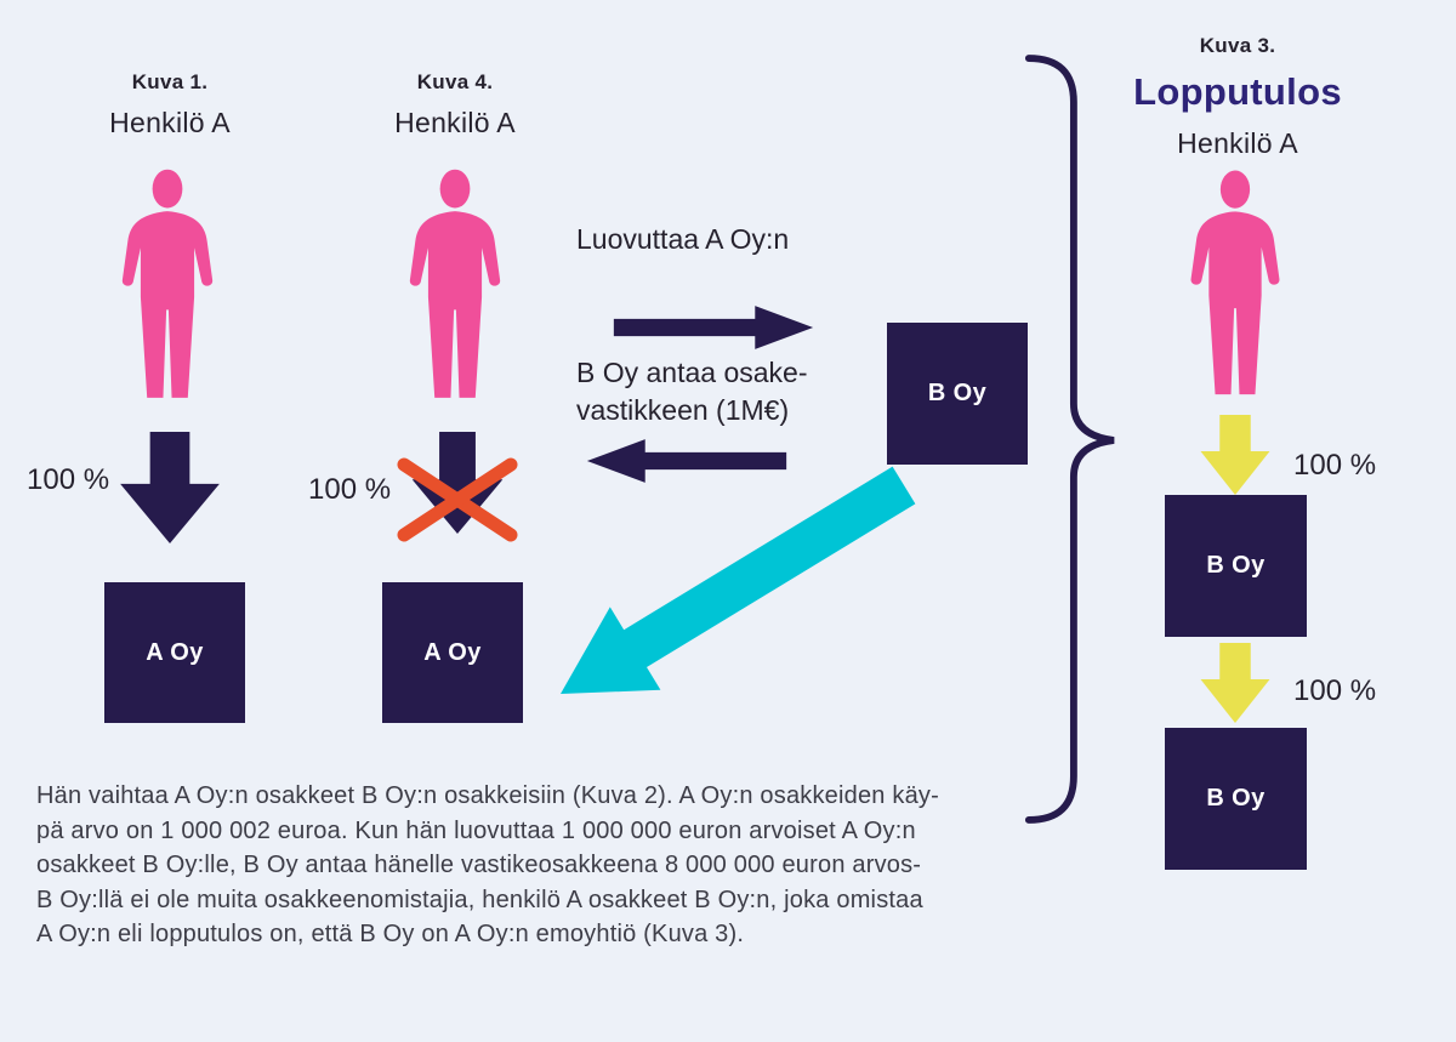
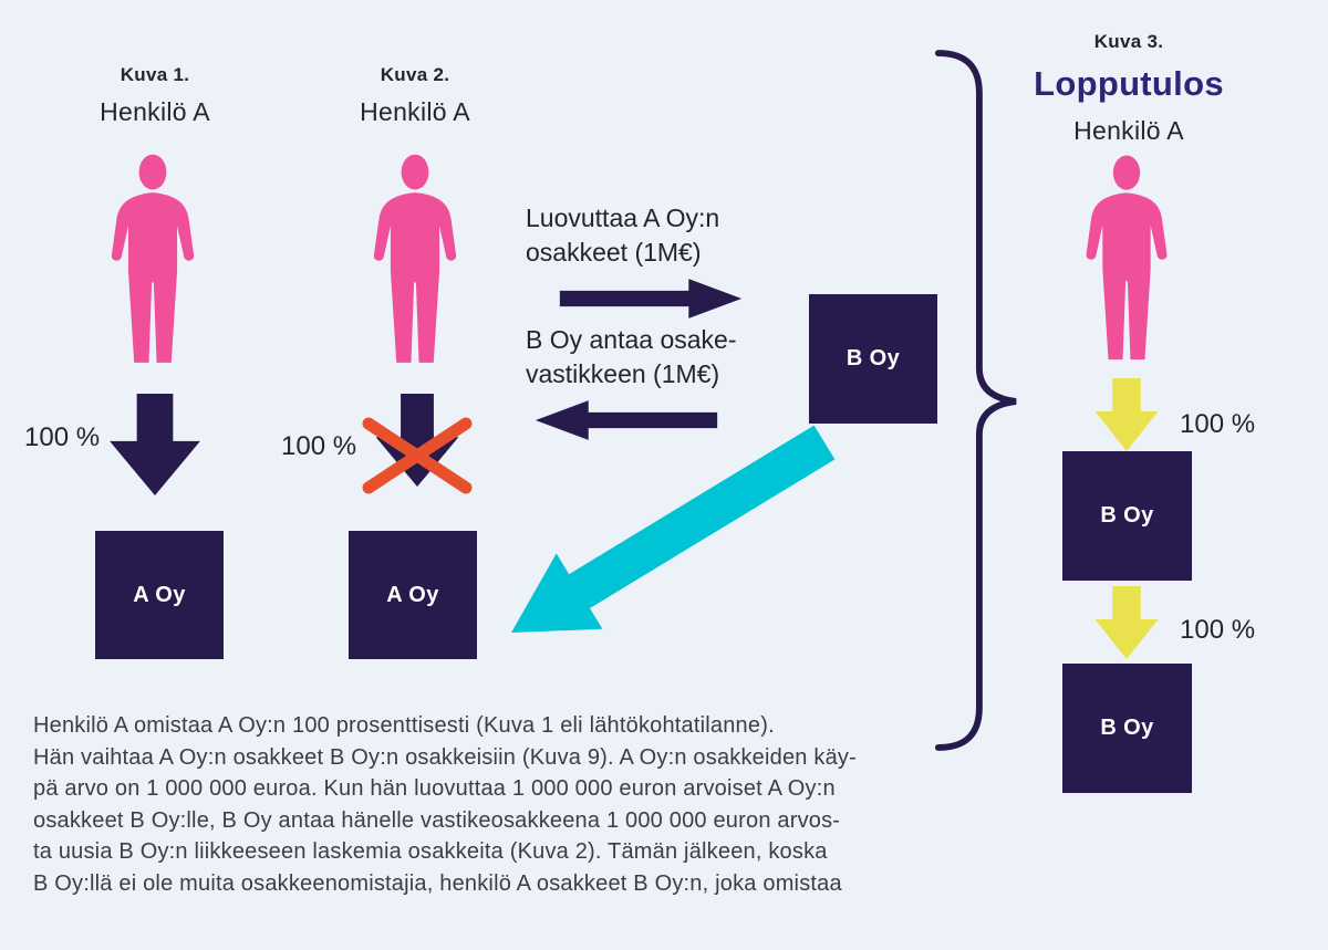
  Kuva 1.
  Henkilö A
  100 %
  A Oy
- Kuva 4.
+ Kuva 2.
  Henkilö A
  100 %
  A Oy
  Luovuttaa A Oy:n
+ osakkeet (1M€)
  B Oy antaa osake-
  vastikkeen (1M€)
  B Oy
  Kuva 3.
  Lopputulos
  Henkilö A
  100 %
  B Oy
  100 %
  B Oy
+ Henkilö A omistaa A Oy:n 100 prosenttisesti (Kuva 1 eli lähtökohtatilanne).
- Hän vaihtaa A Oy:n osakkeet B Oy:n osakkeisiin (Kuva 2). A Oy:n osakkeiden käy-
+ Hän vaihtaa A Oy:n osakkeet B Oy:n osakkeisiin (Kuva 9). A Oy:n osakkeiden käy-
- pä arvo on 1 000 002 euroa. Kun hän luovuttaa 1 000 000 euron arvoiset A Oy:n
+ pä arvo on 1 000 000 euroa. Kun hän luovuttaa 1 000 000 euron arvoiset A Oy:n
- osakkeet B Oy:lle, B Oy antaa hänelle vastikeosakkeena 8 000 000 euron arvos-
+ osakkeet B Oy:lle, B Oy antaa hänelle vastikeosakkeena 1 000 000 euron arvos-
+ ta uusia B Oy:n liikkeeseen laskemia osakkeita (Kuva 2). Tämän jälkeen, koska
  B Oy:llä ei ole muita osakkeenomistajia, henkilö A osakkeet B Oy:n, joka omistaa
- A Oy:n eli lopputulos on, että B Oy on A Oy:n emoyhtiö (Kuva 3).
